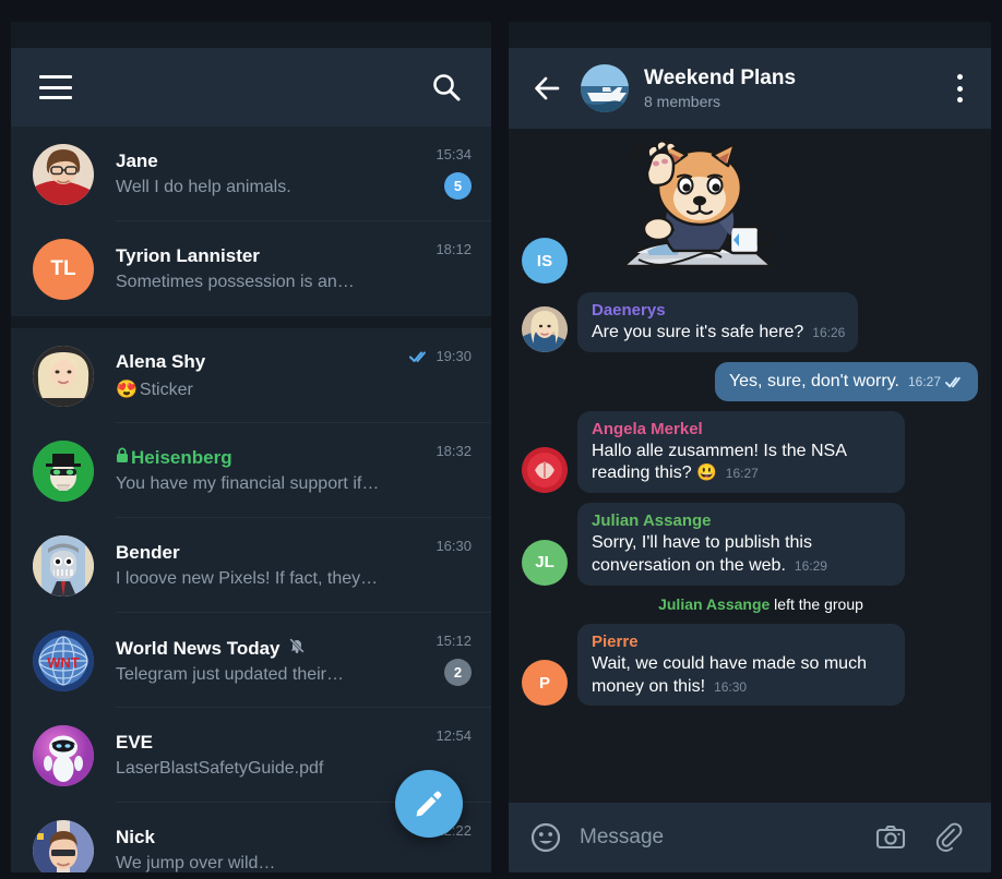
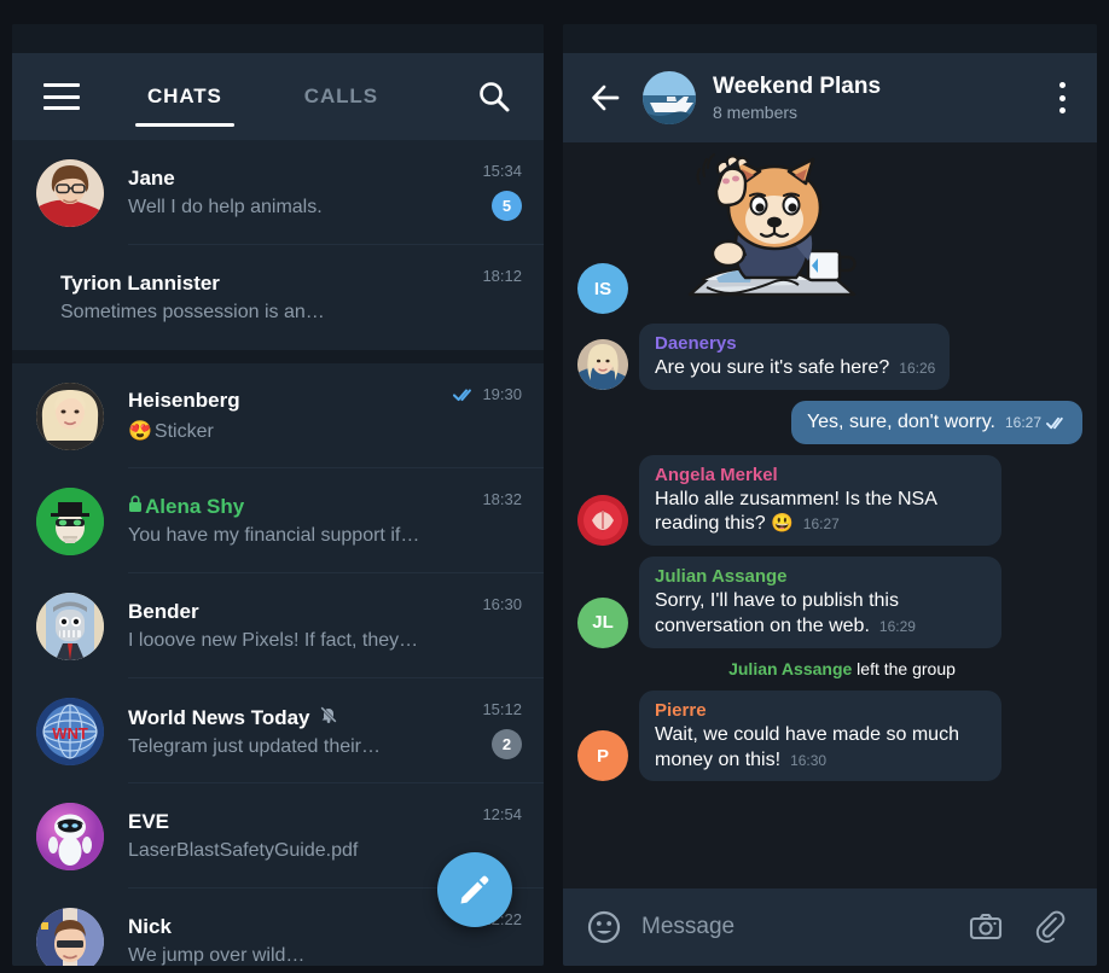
+ CHATS
+ CALLS
  Jane
  Well I do help animals.
  15:34
  5
- TL
  Tyrion Lannister
  Sometimes possession is an…
  18:12
- Alena Shy
+ Heisenberg
  😍Sticker
  19:30
- Heisenberg
+ Alena Shy
  You have my financial support if…
  18:32
  Bender
  I looove new Pixels! If fact, they…
  16:30
  WNT
  World News Today
  Telegram just updated their…
  15:12
  2
  EVE
  LaserBlastSafetyGuide.pdf
  12:54
  Nick
  We jump over wild…
  Weekend Plans
  8 members
  IS
  Daenerys
  Are you sure it's safe here? 16:26
  Yes, sure, don't worry.
  16:27
  Angela Merkel
  Hallo alle zusammen! Is the NSA reading this? 😃 16:27
  JL
  Julian Assange
  Sorry, I'll have to publish this conversation on the web. 16:29
  Julian Assange left the group
  P
  Pierre
  Wait, we could have made so much money on this! 16:30
  Message
